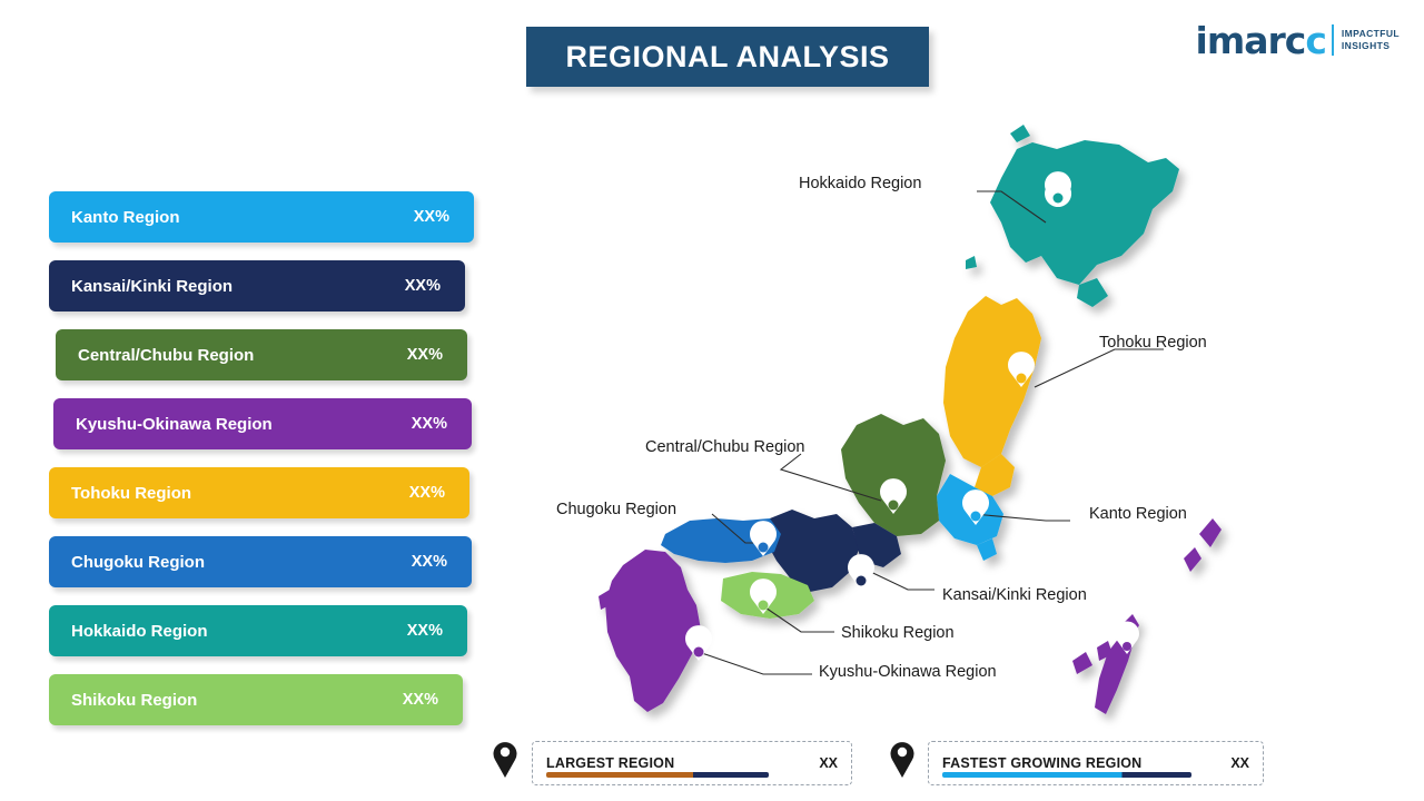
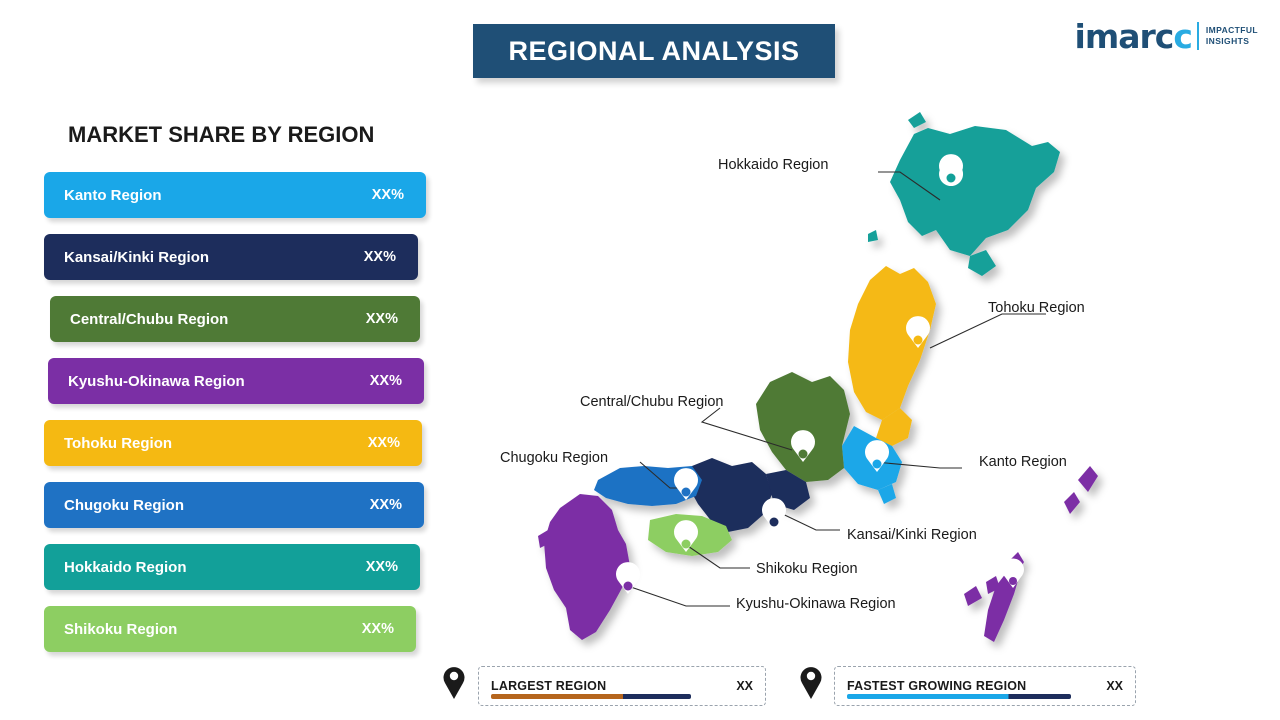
  REGIONAL ANALYSIS
  imarcc
  IMPACTFUL
  INSIGHTS
+ MARKET SHARE BY REGION
  Kanto Region
  XX%
  Kansai/Kinki Region
  XX%
  Central/Chubu Region
  XX%
  Kyushu-Okinawa Region
  XX%
  Tohoku Region
  XX%
  Chugoku Region
  XX%
  Hokkaido Region
  XX%
  Shikoku Region
  XX%
  Hokkaido Region
  Tohoku Region
  Central/Chubu Region
  Chugoku Region
  Kanto Region
  Kansai/Kinki Region
  Shikoku Region
  Kyushu-Okinawa Region
  LARGEST REGION
  XX
  FASTEST GROWING REGION
  XX
